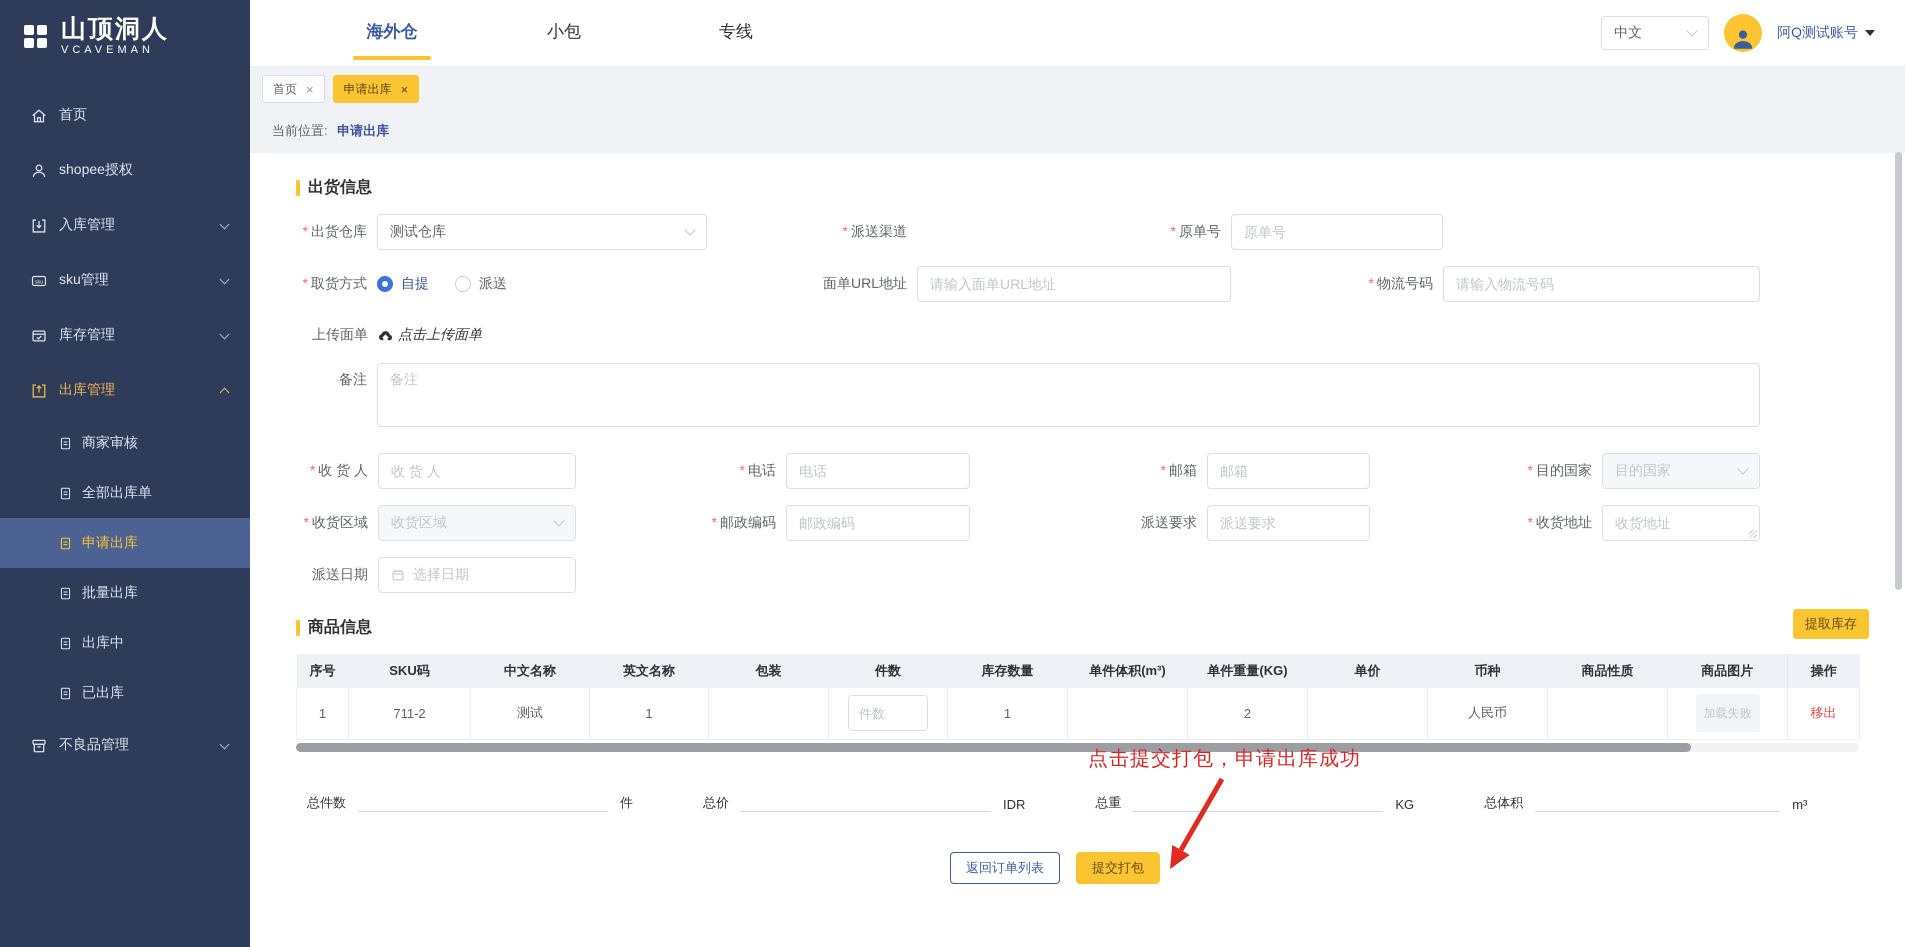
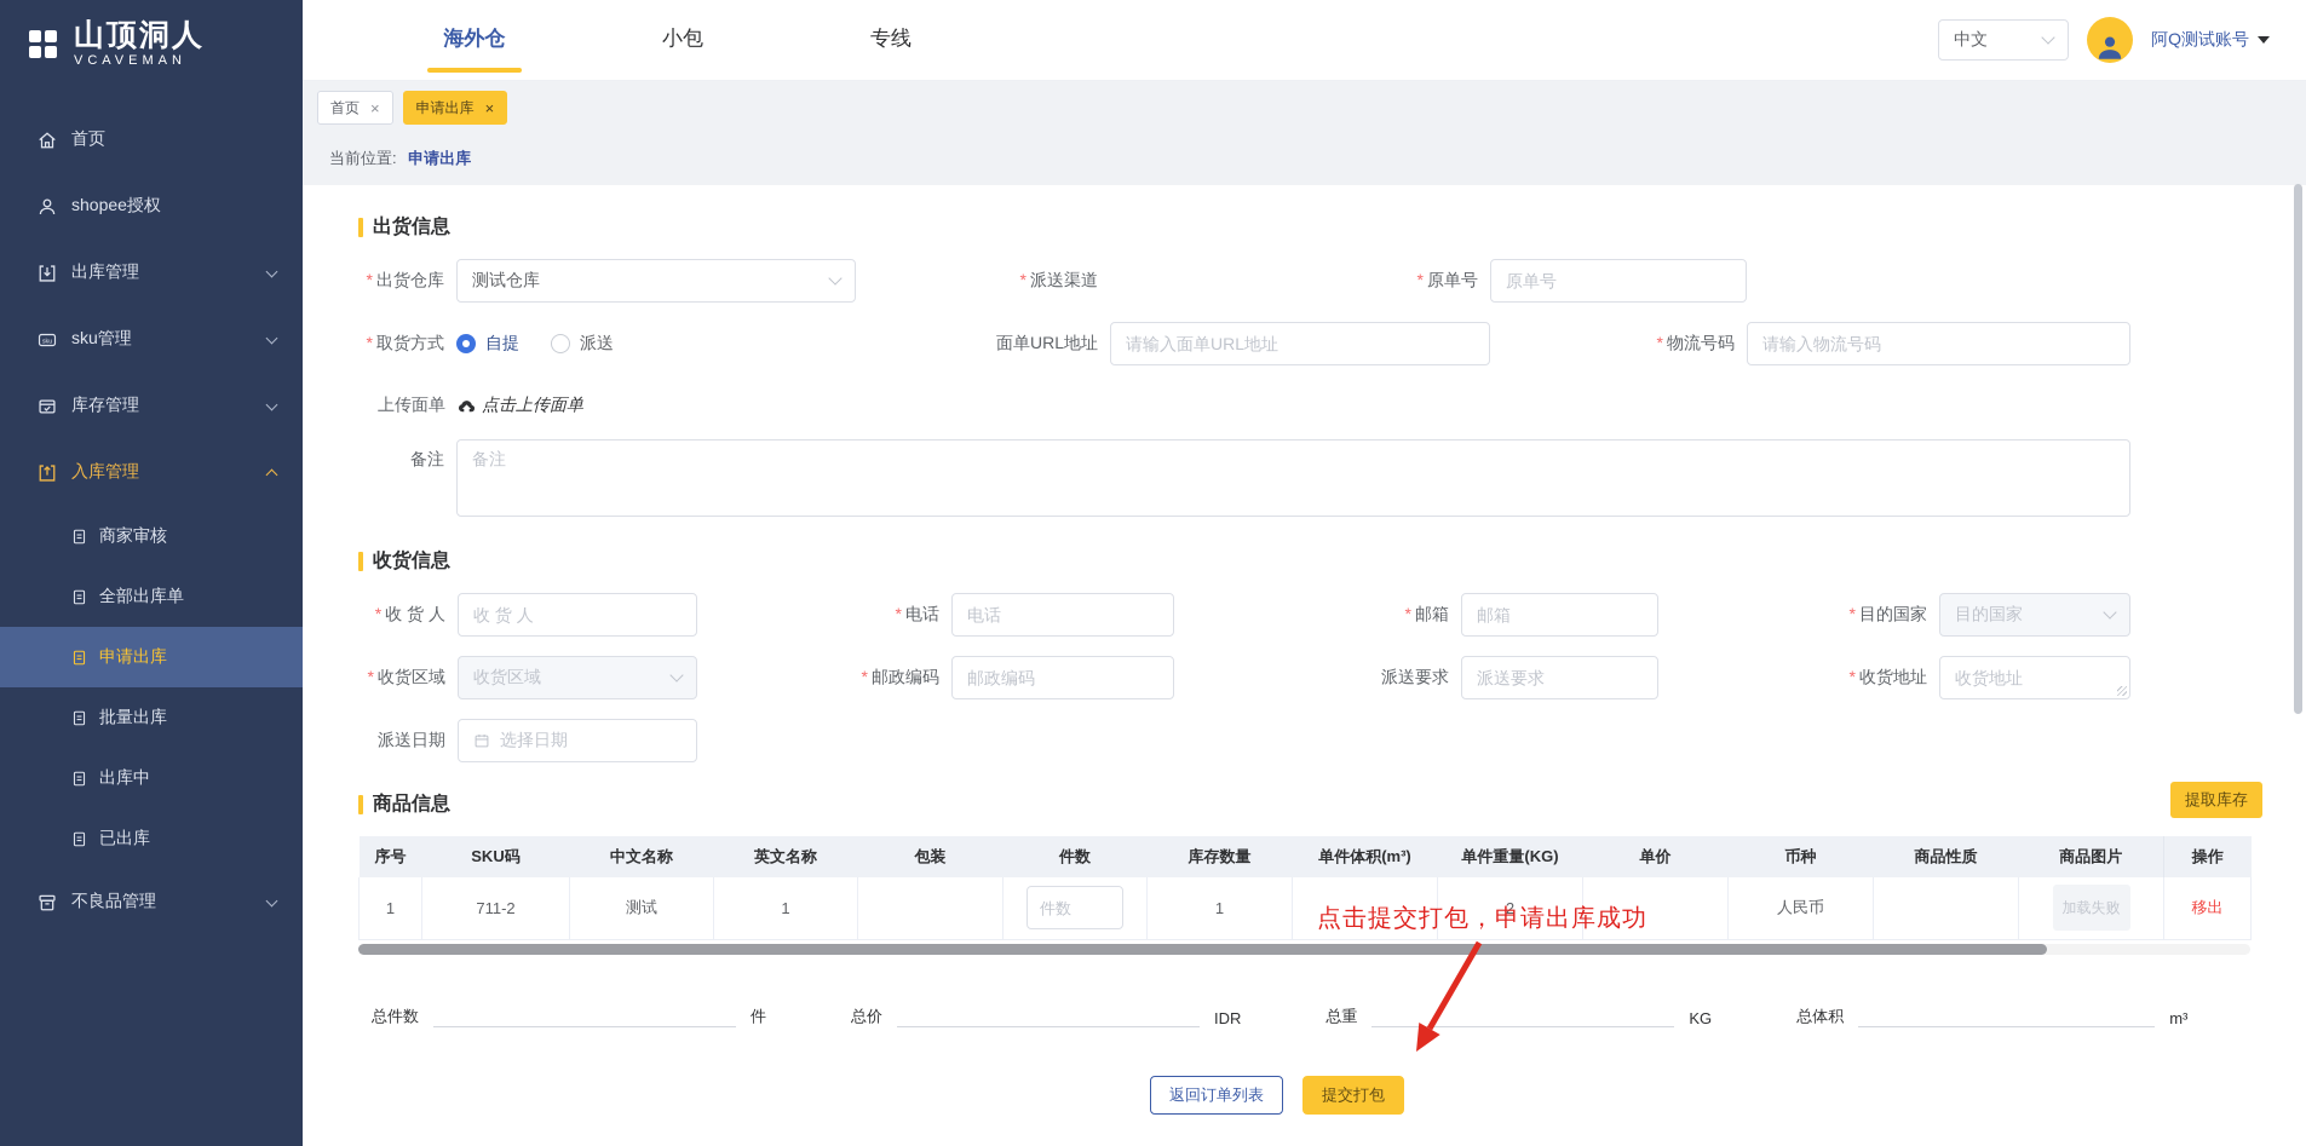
  山顶洞人
  VCAVEMAN
  首页
  shopee授权
- 入库管理
+ 出库管理
  sku管理
  库存管理
- 出库管理
+ 入库管理
  商家审核
  全部出库单
  申请出库
  批量出库
  出库中
  已出库
  不良品管理
  海外仓
  小包
  专线
  中文
  阿Q测试账号
  首页
  ×
  申请出库
  ×
  当前位置: 申请出库
  出货信息
  * 出货仓库
  测试仓库
  * 派送渠道
  * 原单号
  原单号
  * 取货方式
  自提
  派送
  面单URL地址
  请输入面单URL地址
  * 物流号码
  请输入物流号码
  上传面单
  点击上传面单
  备注
  备注
+ 收货信息
  * 收 货 人
  收 货 人
  * 电话
  电话
  * 邮箱
  邮箱
  * 目的国家
  目的国家
  * 收货区域
  收货区域
  * 邮政编码
  邮政编码
  派送要求
  派送要求
  * 收货地址
  收货地址
  派送日期
  选择日期
  商品信息
  提取库存
  序号	SKU码	中文名称	英文名称	包装	件数	库存数量	单件体积(m³)	单件重量(KG)	单价	币种	商品性质	商品图片	操作
  1	711-2	测试	1		件数	1		2		人民币		加载失败	移出
  总件数
  件
  总价
  IDR
  总重
  KG
  总体积
  m³
  返回订单列表
  提交打包
  点击提交打包，申请出库成功
